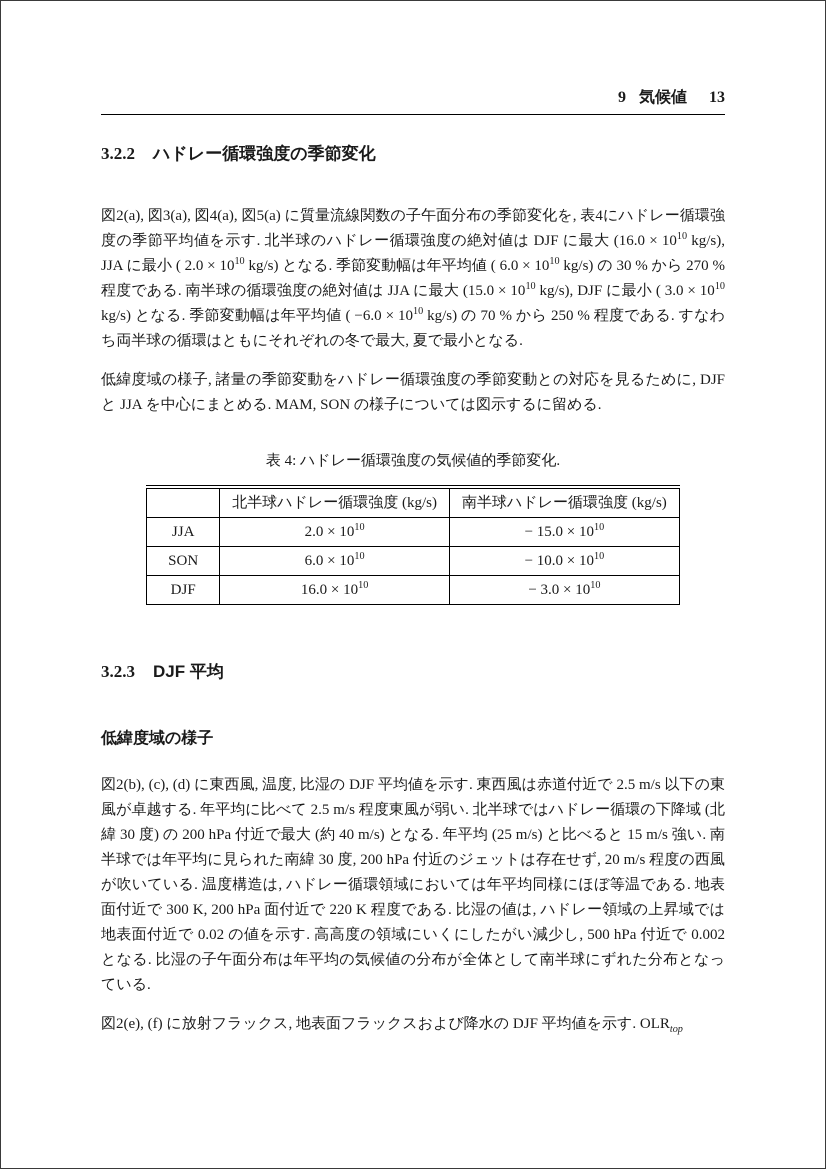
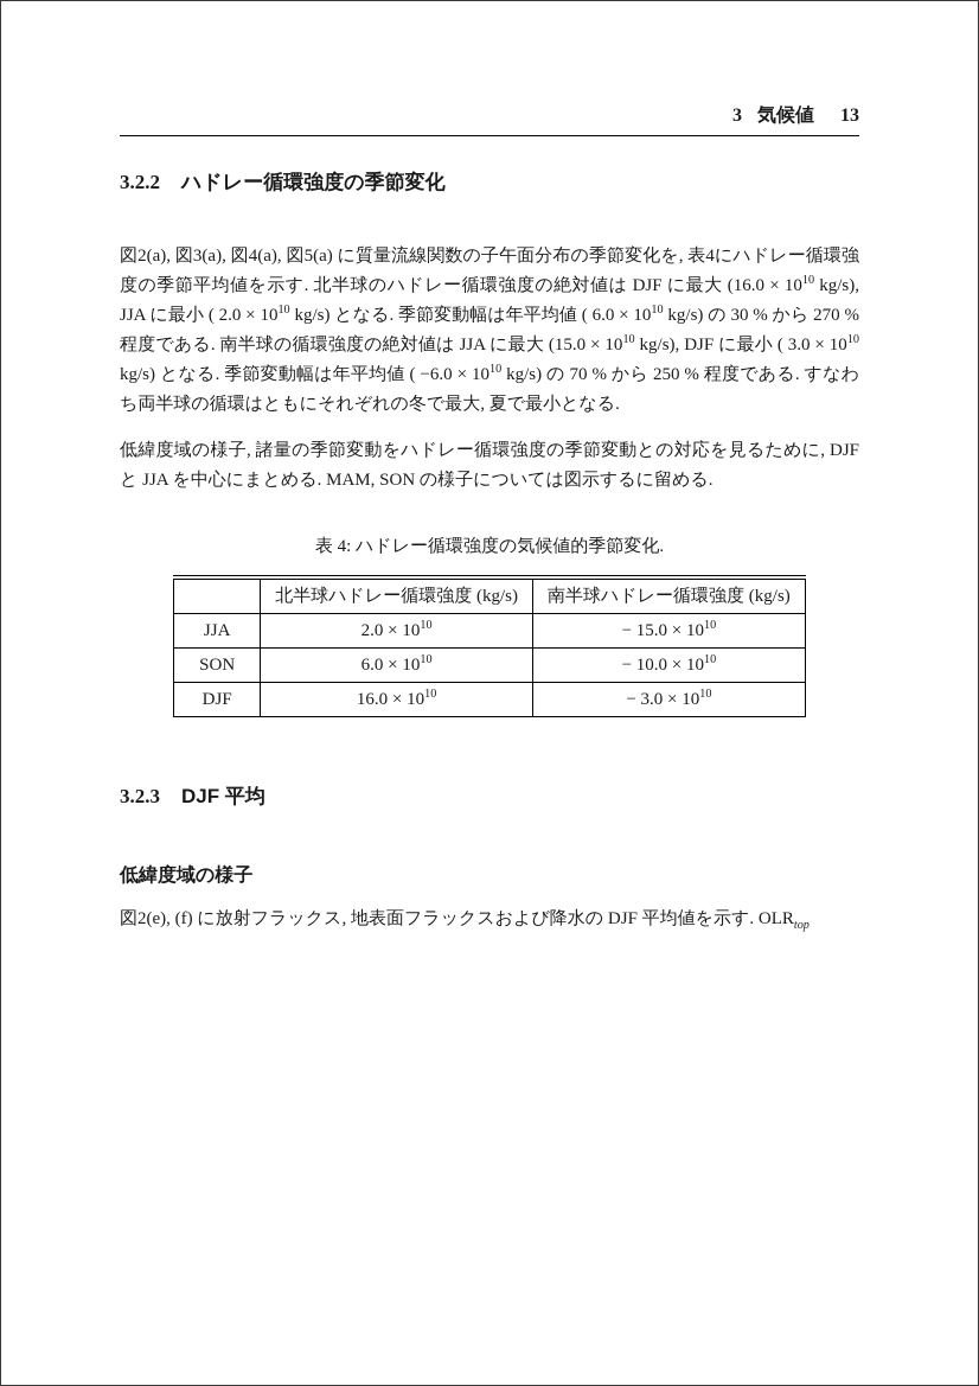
- 9
+ 3
  気候値
  13
  3.2.2 ハドレー循環強度の季節変化
  図2(a), 図3(a), 図4(a), 図5(a) に質量流線関数の子午面分布の季節変化を, 表4にハドレー循環強度の季節平均値を示す. 北半球のハドレー循環強度の絶対値は DJF に最大 (16.0 × 1010 kg/s), JJA に最小 ( 2.0 × 1010 kg/s) となる. 季節変動幅は年平均値 ( 6.0 × 1010 kg/s) の 30 % から 270 % 程度である. 南半球の循環強度の絶対値は JJA に最大 (15.0 × 1010 kg/s), DJF に最小 ( 3.0 × 1010 kg/s) となる. 季節変動幅は年平均値 ( −6.0 × 1010 kg/s) の 70 % から 250 % 程度である. すなわち両半球の循環はともにそれぞれの冬で最大, 夏で最小となる.
  低緯度域の様子, 諸量の季節変動をハドレー循環強度の季節変動との対応を見るために, DJF と JJA を中心にまとめる. MAM, SON の様子については図示するに留める.
  表 4: ハドレー循環強度の気候値的季節変化.
  	北半球ハドレー循環強度 (kg/s)	南半球ハドレー循環強度 (kg/s)
  JJA	2.0 × 1010	− 15.0 × 1010
  SON	6.0 × 1010	− 10.0 × 1010
  DJF	16.0 × 1010	− 3.0 × 1010
  3.2.3 DJF 平均
  低緯度域の様子
- 図2(b), (c), (d) に東西風, 温度, 比湿の DJF 平均値を示す. 東西風は赤道付近で 2.5 m/s 以下の東風が卓越する. 年平均に比べて 2.5 m/s 程度東風が弱い. 北半球ではハドレー循環の下降域 (北緯 30 度) の 200 hPa 付近で最大 (約 40 m/s) となる. 年平均 (25 m/s) と比べると 15 m/s 強い. 南半球では年平均に見られた南緯 30 度, 200 hPa 付近のジェットは存在せず, 20 m/s 程度の西風が吹いている. 温度構造は, ハドレー循環領域においては年平均同様にほぼ等温である. 地表面付近で 300 K, 200 hPa 面付近で 220 K 程度である. 比湿の値は, ハドレー領域の上昇域では地表面付近で 0.02 の値を示す. 高高度の領域にいくにしたがい減少し, 500 hPa 付近で 0.002 となる. 比湿の子午面分布は年平均の気候値の分布が全体として南半球にずれた分布となっている.
  図2(e), (f) に放射フラックス, 地表面フラックスおよび降水の DJF 平均値を示す. OLRtop
